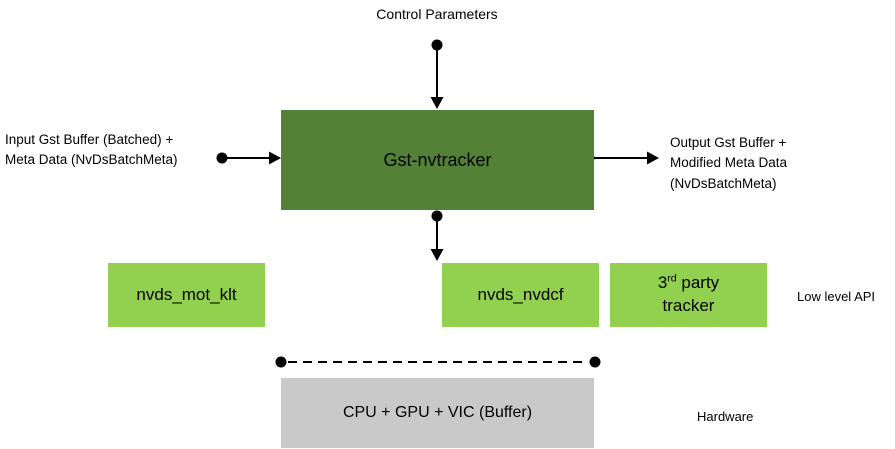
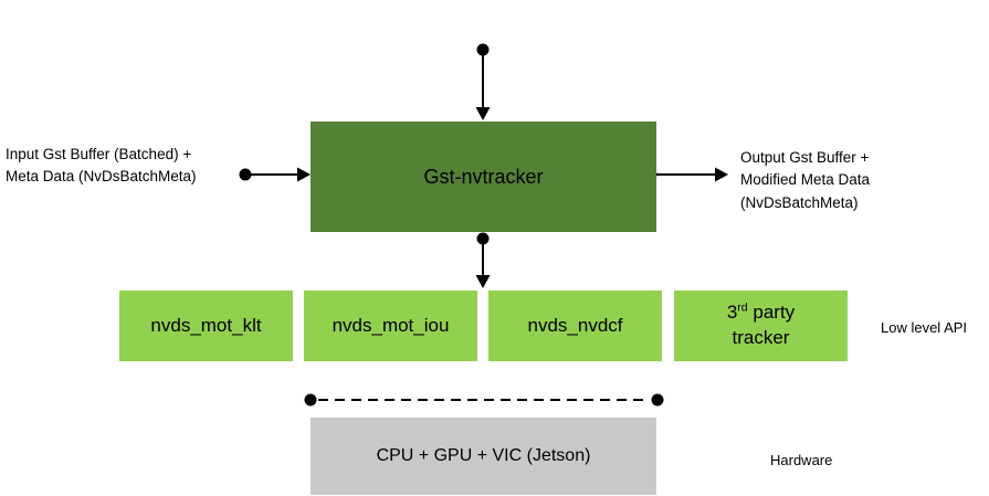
- Control Parameters
  Gst-nvtracker
  Input Gst Buffer (Batched) +
  Meta Data (NvDsBatchMeta)
  Output Gst Buffer +
  Modified Meta Data
  (NvDsBatchMeta)
  nvds_mot_klt
+ nvds_mot_iou
  nvds_nvdcf
  3rd party
  tracker
  Low level API
- CPU + GPU + VIC (Buffer)
+ CPU + GPU + VIC (Jetson)
  Hardware
